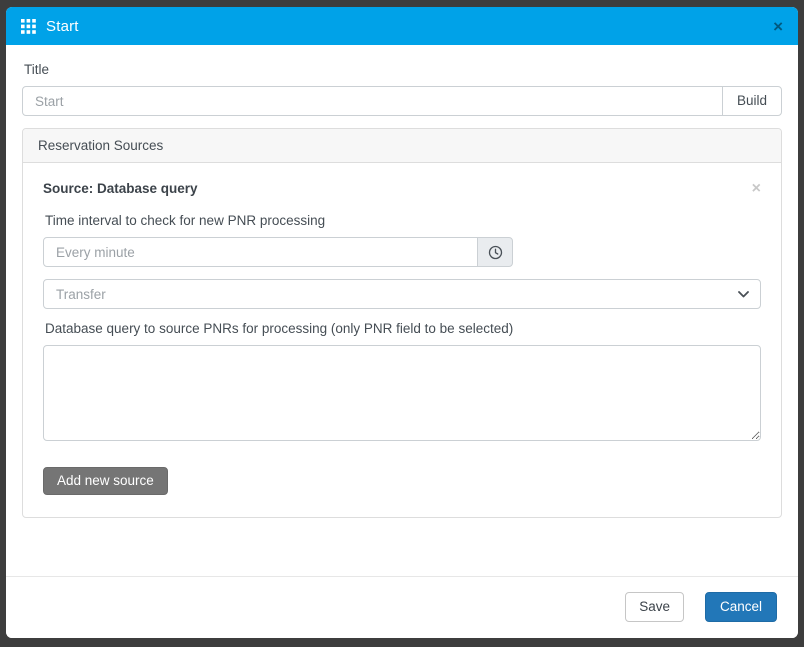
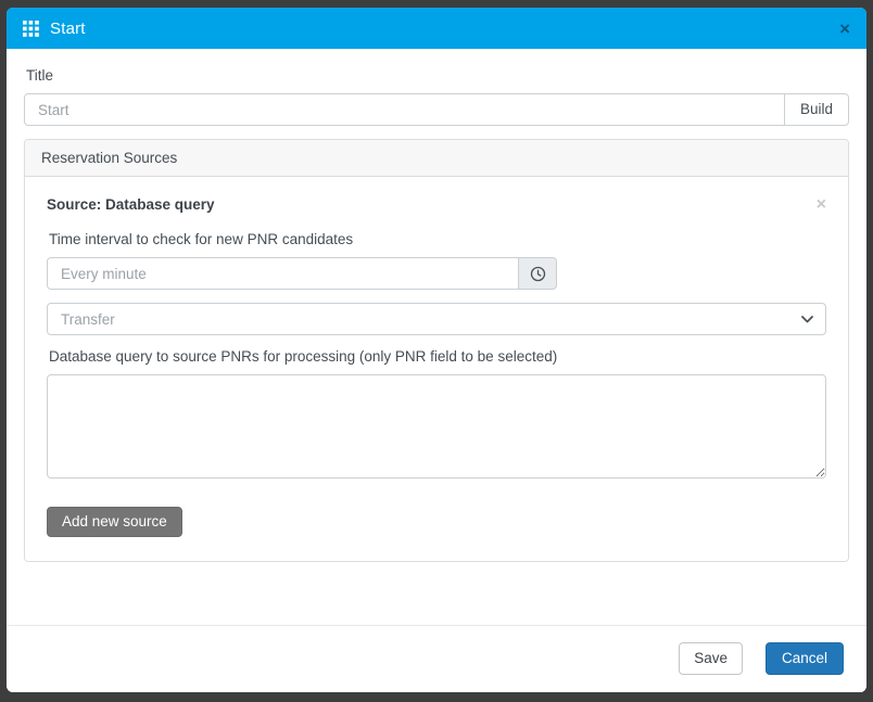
  Start
  ×
  Title
  Start
  Build
  Reservation Sources
  Source: Database query
  ×
- Time interval to check for new PNR processing
+ Time interval to check for new PNR candidates
  Every minute
  Transfer
  Database query to source PNRs for processing (only PNR field to be selected)
  Add new source
  Save
  Cancel
